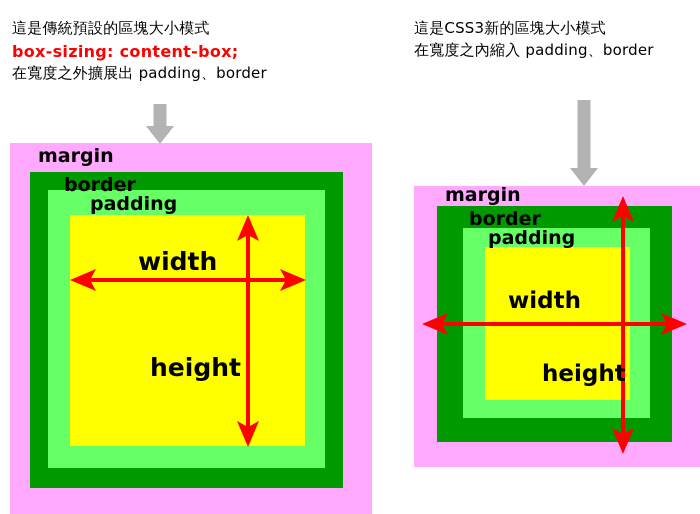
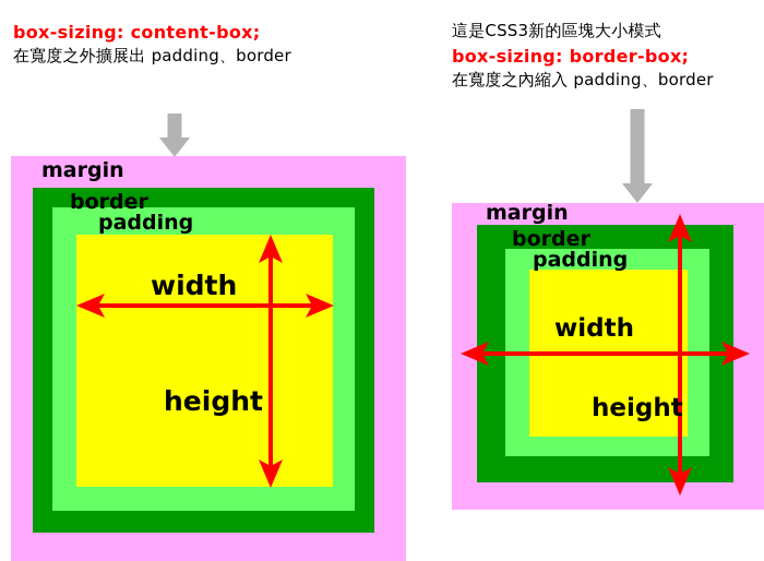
- 這是傳統預設的區塊大小模式
  box-sizing: content-box;
  在寬度之外擴展出 padding、border
  這是CSS3新的區塊大小模式
+ box-sizing: border-box;
  在寬度之內縮入 padding、border
  margin
  border
  padding
  width
  height
  margin
  border
  padding
  width
  height
